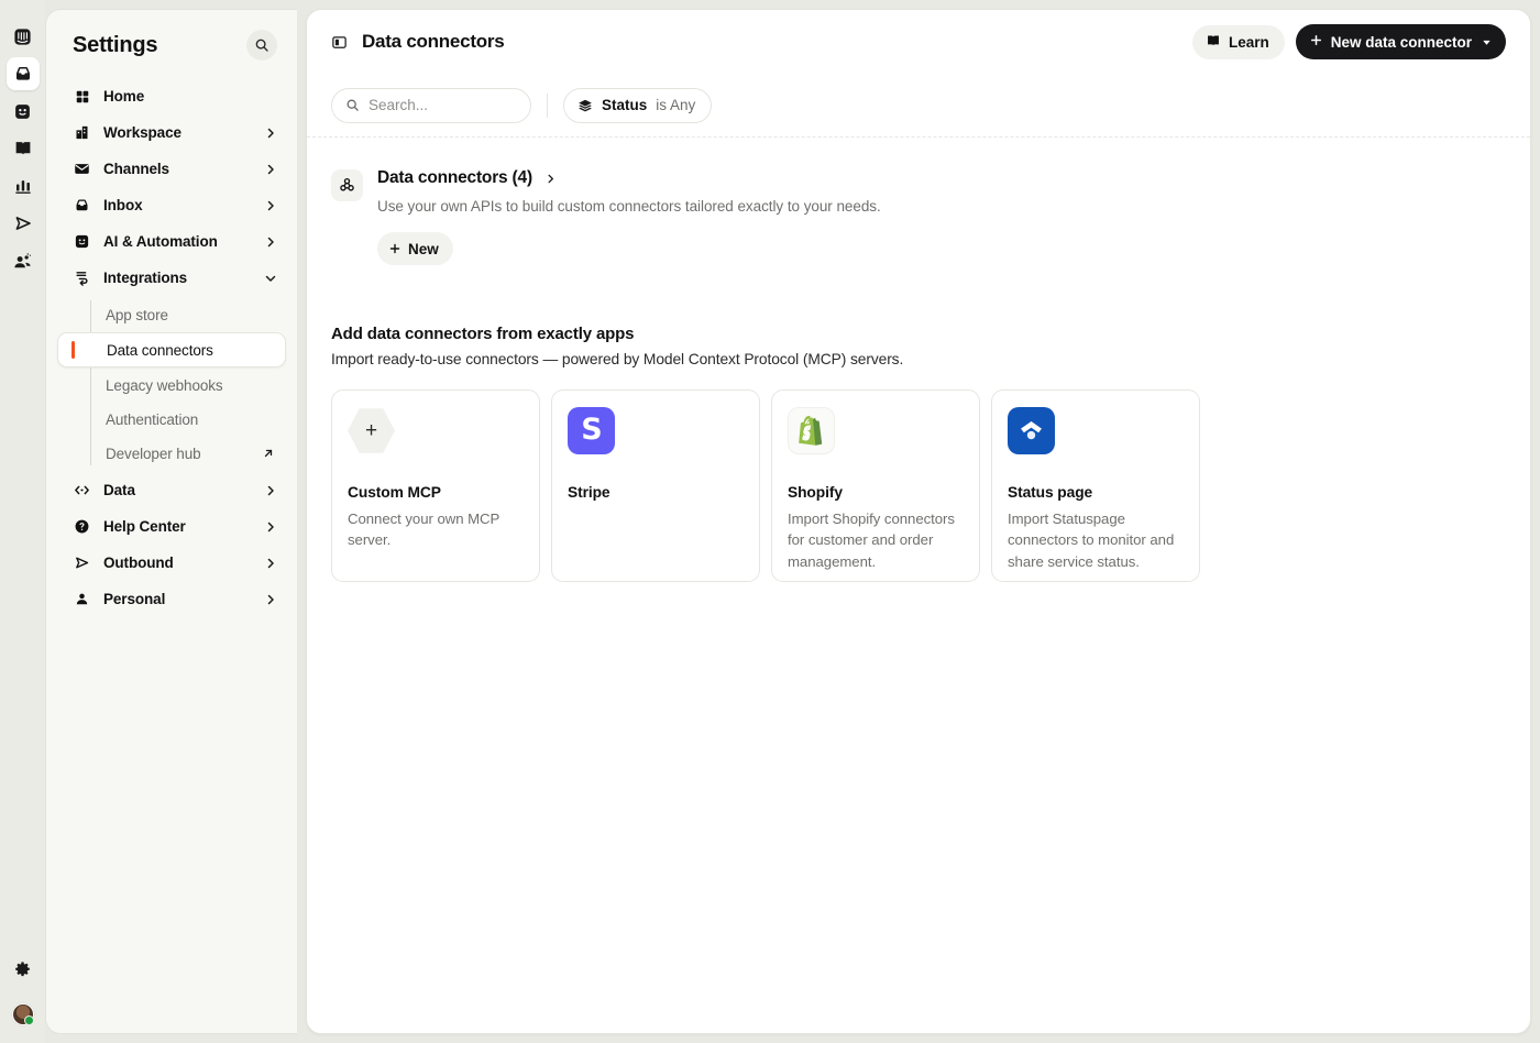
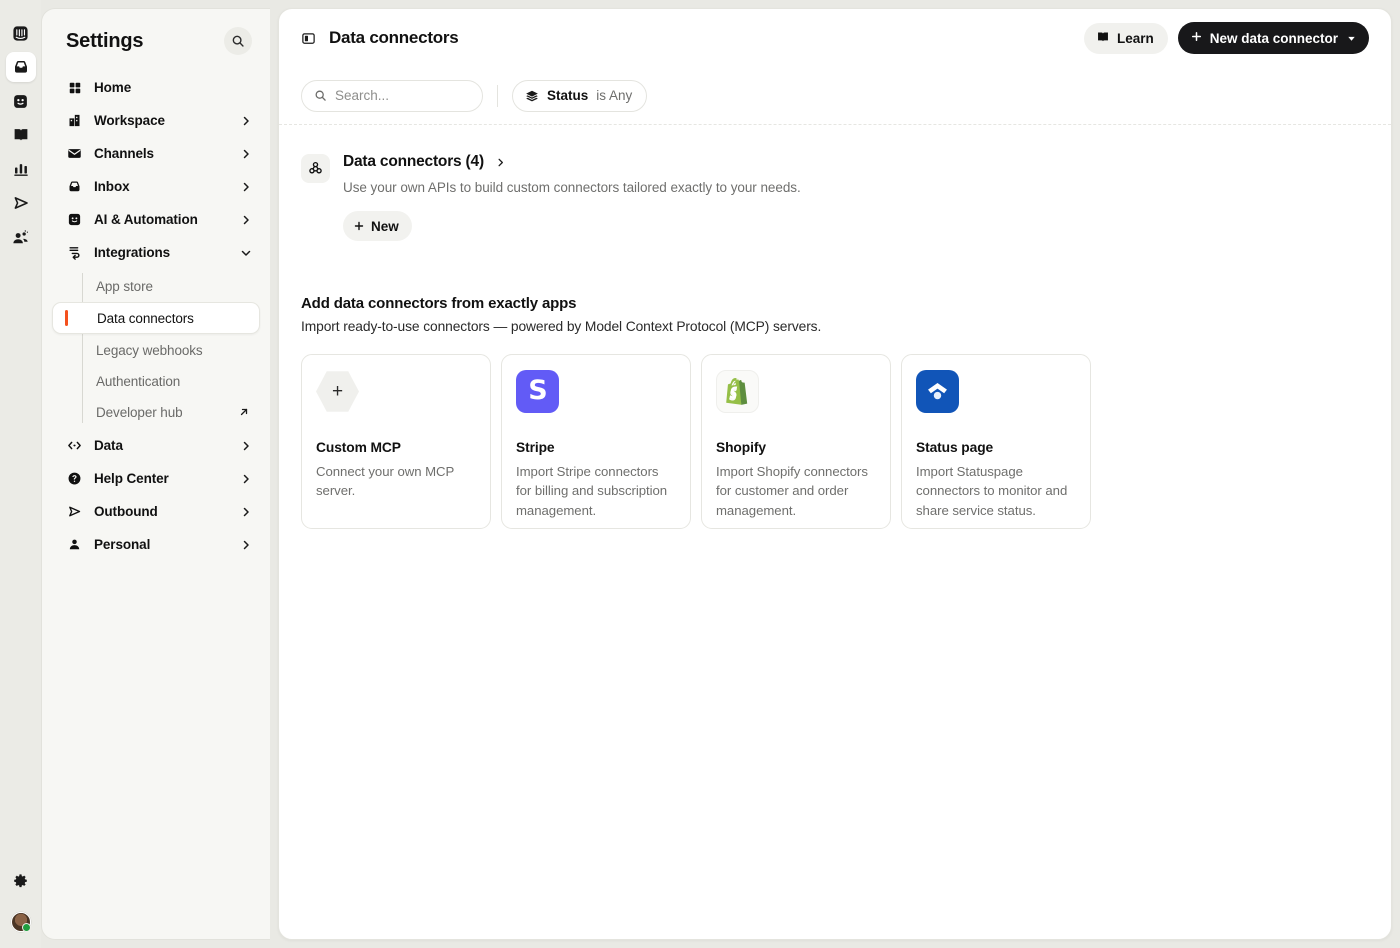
  Settings
  Home
  Workspace
  Channels
  Inbox
  AI & Automation
  Integrations
  App store
  Data connectors
  Legacy webhooks
  Authentication
  Developer hub
  Data
  Help Center
  Outbound
  Personal
  Data connectors
  Learn
  New data connector
  Search...
  Status
  is Any
  Data connectors (4)
  Use your own APIs to build custom connectors tailored exactly to your needs.
  New
  Add data connectors from exactly apps
  Import ready-to-use connectors — powered by Model Context Protocol (MCP) servers.
  +
  Custom MCP
  Connect your own MCP server.
  S
  Stripe
+ Import Stripe connectors for billing and subscription management.
  Shopify
  Import Shopify connectors for customer and order management.
  Status page
  Import Statuspage connectors to monitor and share service status.
